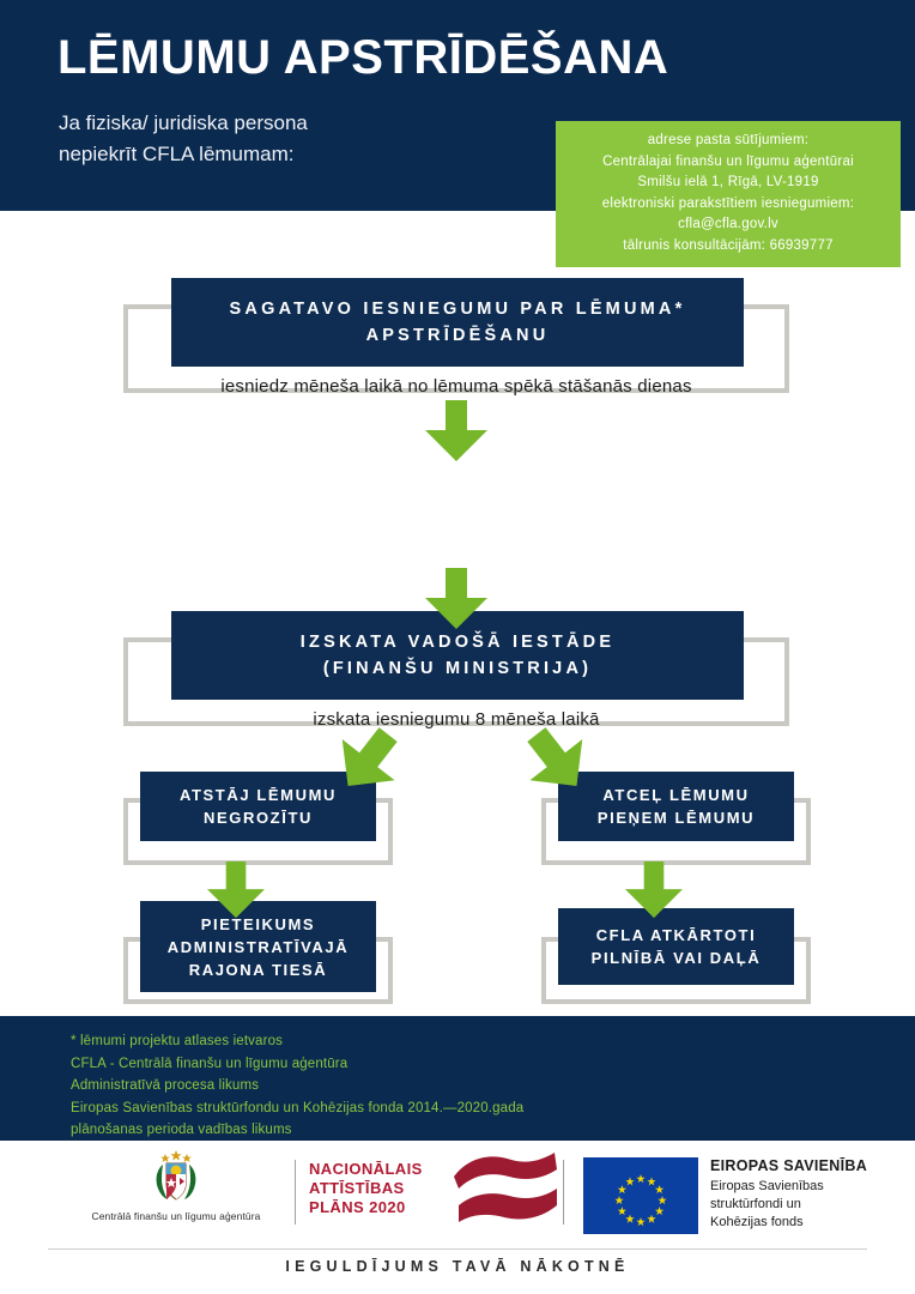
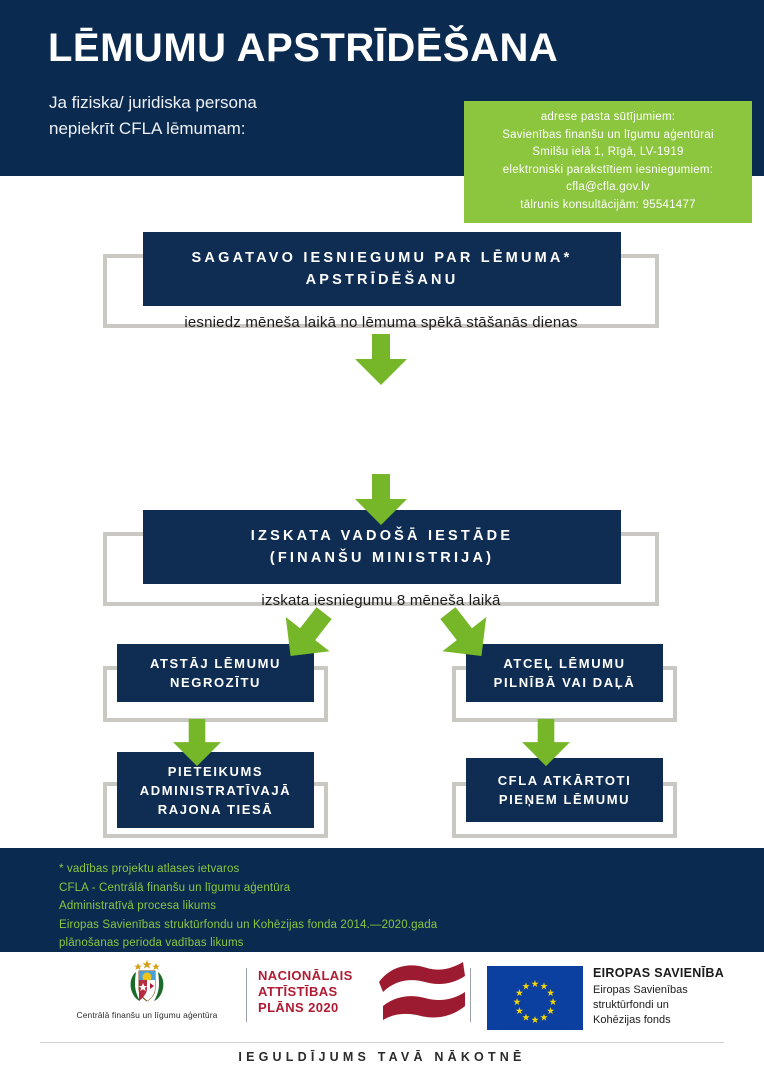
  LĒMUMU APSTRĪDĒŠANA
  Ja fiziska/ juridiska persona
  nepiekrīt CFLA lēmumam:
  adrese pasta sūtījumiem:
- Centrālajai finanšu un līgumu aģentūrai
+ Savienības finanšu un līgumu aģentūrai
  Smilšu ielā 1, Rīgā, LV-1919
  elektroniski parakstītiem iesniegumiem:
  cfla@cfla.gov.lv
- tālrunis konsultācijām: 66939777
+ tālrunis konsultācijām: 95541477
  SAGATAVO IESNIEGUMU PAR LĒMUMA*
  APSTRĪDĒŠANU
  iesniedz mēneša laikā no lēmuma spēkā stāšanās dienas
  IZSKATA VADOŠĀ IESTĀDE
  (FINANŠU MINISTRIJA)
  izskata iesniegumu 8 mēneša laikā
  ATSTĀJ LĒMUMU
  NEGROZĪTU
  ATCEĻ LĒMUMU
- PIEŅEM LĒMUMU
+ PILNĪBĀ VAI DAĻĀ
  PIETEIKUMS
  ADMINISTRATĪVAJĀ
  RAJONA TIESĀ
  CFLA ATKĀRTOTI
- PILNĪBĀ VAI DAĻĀ
+ PIEŅEM LĒMUMU
- * lēmumi projektu atlases ietvaros
+ * vadības projektu atlases ietvaros
  CFLA - Centrālā finanšu un līgumu aģentūra
  Administratīvā procesa likums
  Eiropas Savienības struktūrfondu un Kohēzijas fonda 2014.—2020.gada
  plānošanas perioda vadības likums
  Centrālā finanšu un līgumu aģentūra
  NACIONĀLAIS
  ATTĪSTĪBAS
  PLĀNS 2020
  EIROPAS SAVIENĪBA
  Eiropas Savienības
  struktūrfondi un
  Kohēzijas fonds
  IEGULDĪJUMS TAVĀ NĀKOTNĒ
